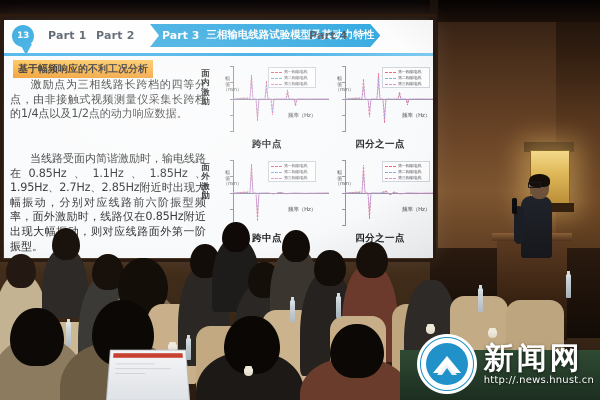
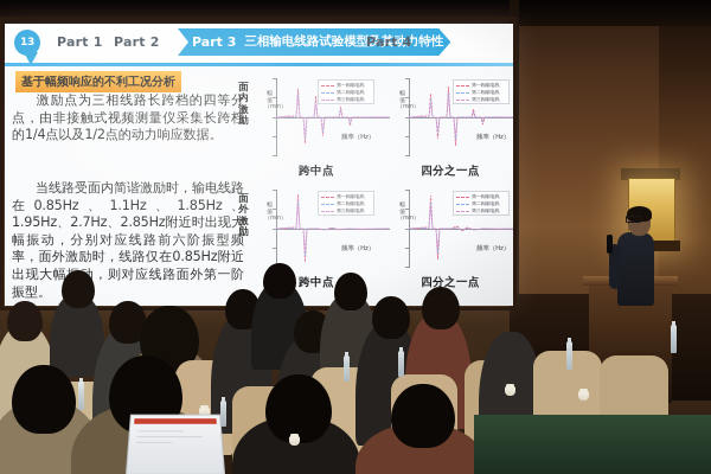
- 新闻网
- http://.news.hnust.cn
